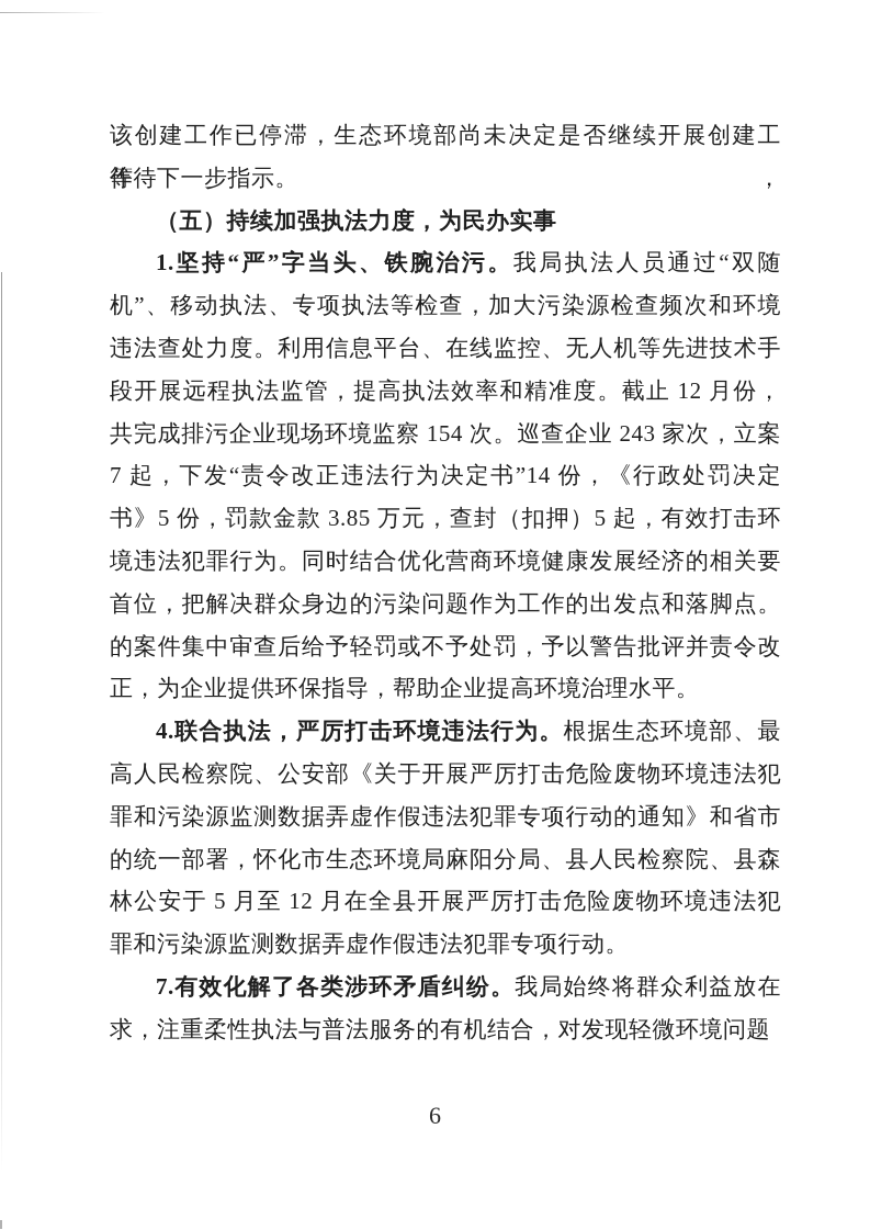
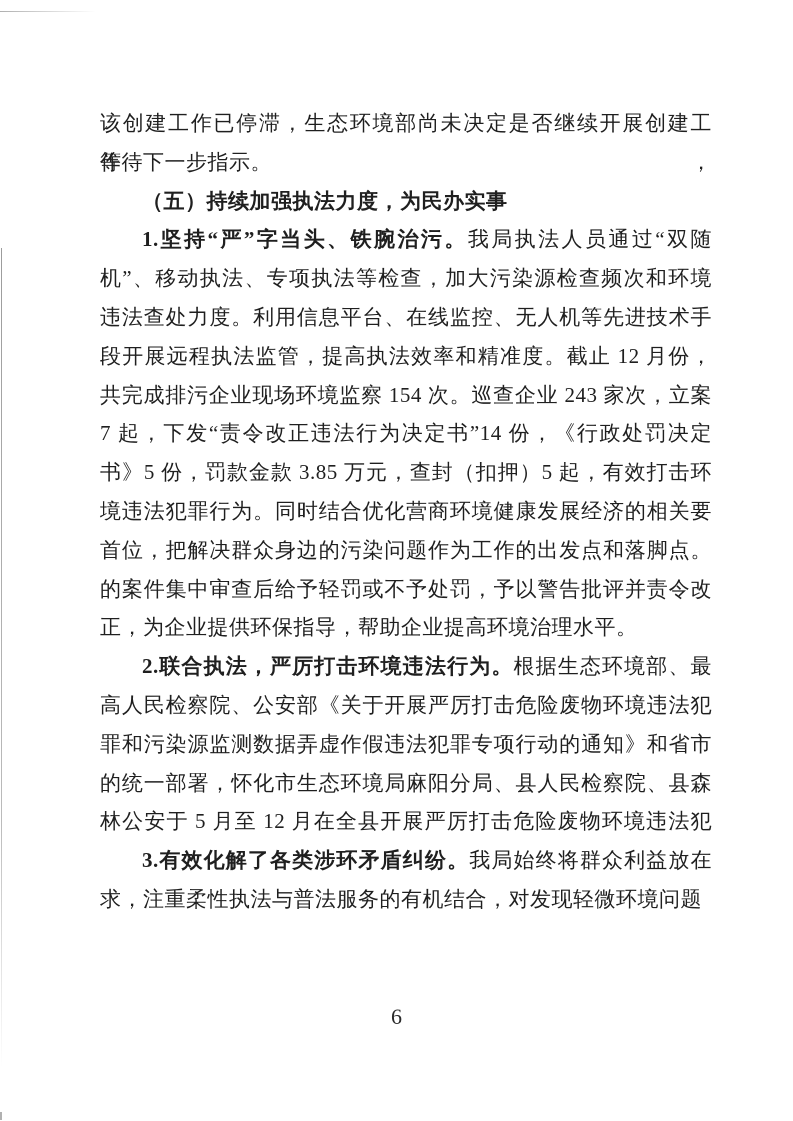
  该创建工作已停滞，生态环境部尚未决定是否继续开展创建工作，
  等待下一步指示。
  （五）持续加强执法力度，为民办实事
  1.坚持“严”字当头、铁腕治污。我局执法人员通过“双随
  机”、移动执法、专项执法等检查，加大污染源检查频次和环境
  违法查处力度。利用信息平台、在线监控、无人机等先进技术手
  段开展远程执法监管，提高执法效率和精准度。截止 12 月份，
  共完成排污企业现场环境监察 154 次。巡查企业 243 家次，立案
  7 起，下发“责令改正违法行为决定书”14 份，《行政处罚决定
  书》5 份，罚款金款 3.85 万元，查封（扣押）5 起，有效打击环
  境违法犯罪行为。同时结合优化营商环境健康发展经济的相关要
  首位，把解决群众身边的污染问题作为工作的出发点和落脚点。
  的案件集中审查后给予轻罚或不予处罚，予以警告批评并责令改
  正，为企业提供环保指导，帮助企业提高环境治理水平。
- 4.联合执法，严厉打击环境违法行为。根据生态环境部、最
+ 2.联合执法，严厉打击环境违法行为。根据生态环境部、最
  高人民检察院、公安部《关于开展严厉打击危险废物环境违法犯
  罪和污染源监测数据弄虚作假违法犯罪专项行动的通知》和省市
  的统一部署，怀化市生态环境局麻阳分局、县人民检察院、县森
  林公安于 5 月至 12 月在全县开展严厉打击危险废物环境违法犯
- 罪和污染源监测数据弄虚作假违法犯罪专项行动。
- 7.有效化解了各类涉环矛盾纠纷。我局始终将群众利益放在
+ 3.有效化解了各类涉环矛盾纠纷。我局始终将群众利益放在
  求，注重柔性执法与普法服务的有机结合，对发现轻微环境问题
  6
